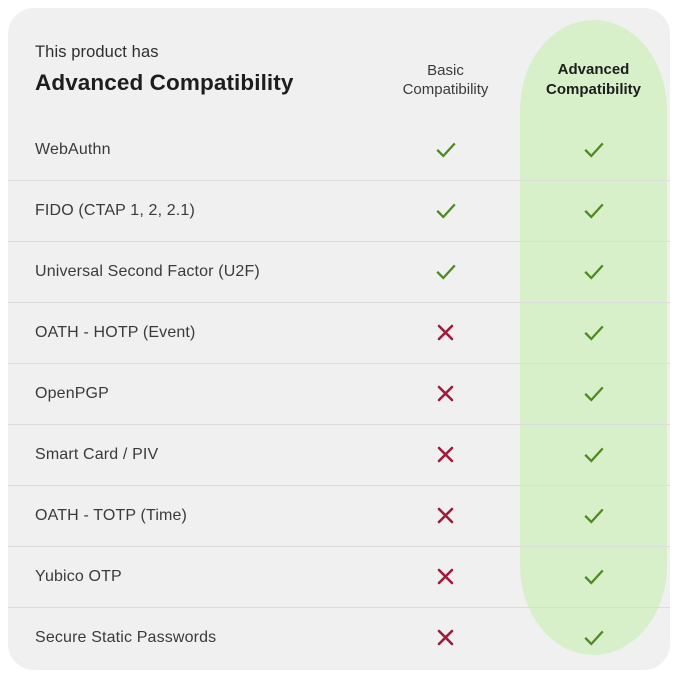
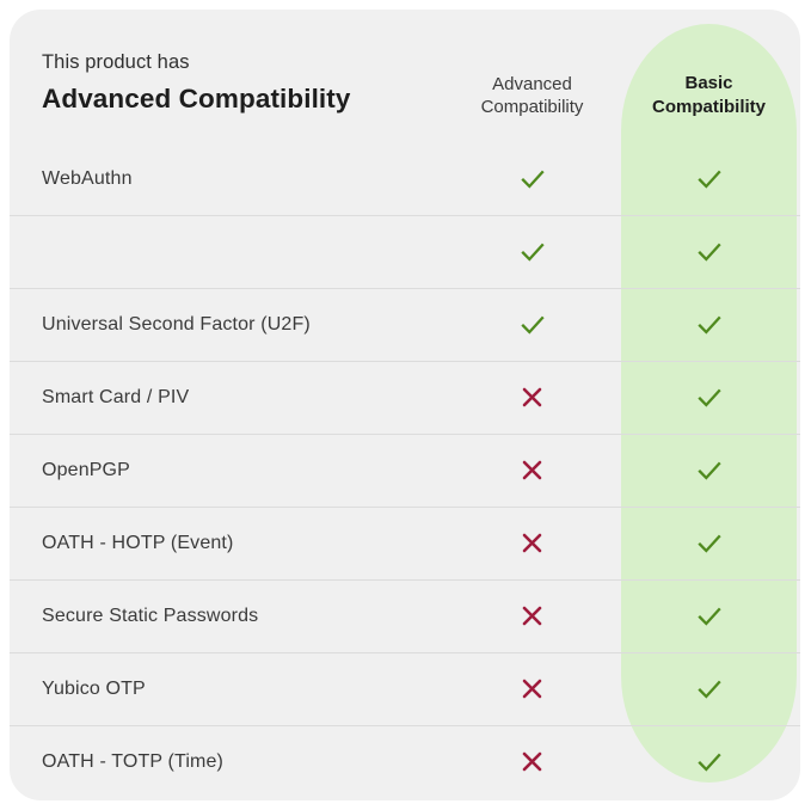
  This product has
  Advanced Compatibility
- Basic
+ Advanced
  Compatibility
- Advanced
+ Basic
  Compatibility
  WebAuthn
- FIDO (CTAP 1, 2, 2.1)
  Universal Second Factor (U2F)
- OATH - HOTP (Event)
+ Smart Card / PIV
  OpenPGP
- Smart Card / PIV
+ OATH - HOTP (Event)
- OATH - TOTP (Time)
+ Secure Static Passwords
  Yubico OTP
- Secure Static Passwords
+ OATH - TOTP (Time)
